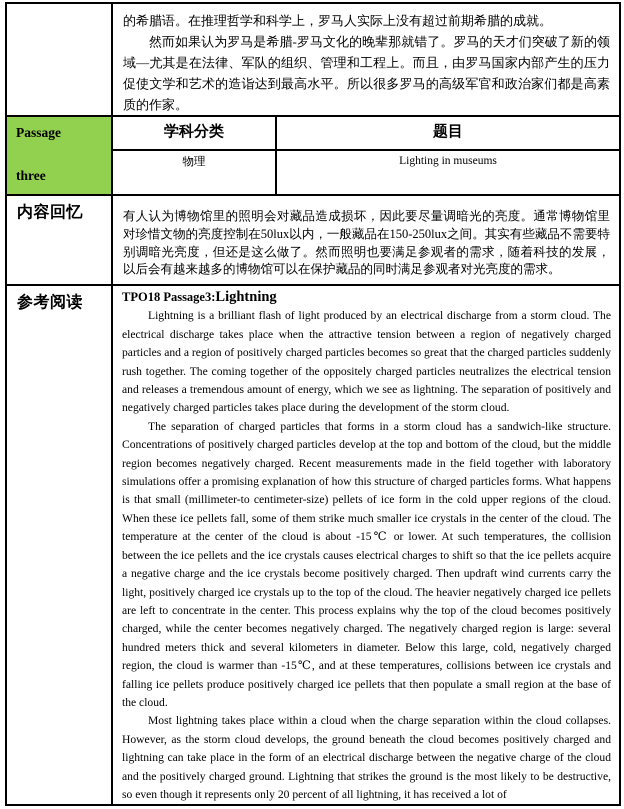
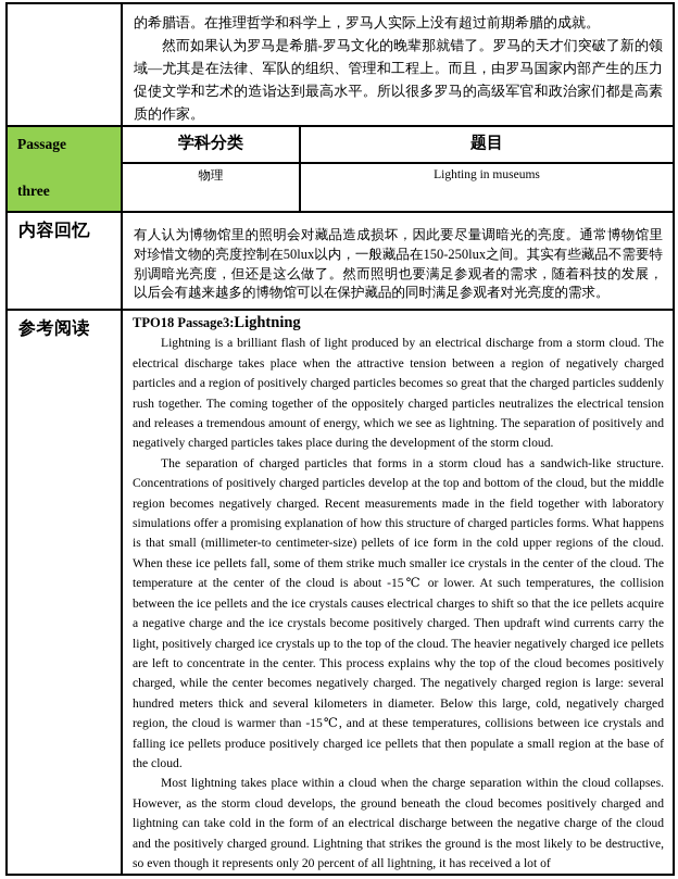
  	的希腊语。在推理哲学和科学上，罗马人实际上没有超过前期希腊的成就。 然而如果认为罗马是希腊-罗马文化的晚辈那就错了。罗马的天才们突破了新的领域—尤其是在法律、军队的组织、管理和工程上。而且，由罗马国家内部产生的压力促使文学和艺术的造诣达到最高水平。所以很多罗马的高级军官和政治家们都是高素质的作家。
  Passage three	学科分类	题目
  物理	Lighting in museums
  内容回忆	有人认为博物馆里的照明会对藏品造成损坏，因此要尽量调暗光的亮度。通常博物馆里对珍惜文物的亮度控制在50lux以内，一般藏品在150-250lux之间。其实有些藏品不需要特别调暗光亮度，但还是这么做了。然而照明也要满足参观者的需求，随着科技的发展，以后会有越来越多的博物馆可以在保护藏品的同时满足参观者对光亮度的需求。
- 参考阅读	TPO18 Passage3:Lightning Lightning is a brilliant flash of light produced by an electrical discharge from a storm cloud. The electrical discharge takes place when the attractive tension between a region of negatively charged particles and a region of positively charged particles becomes so great that the charged particles suddenly rush together. The coming together of the oppositely charged particles neutralizes the electrical tension and releases a tremendous amount of energy, which we see as lightning. The separation of positively and negatively charged particles takes place during the development of the storm cloud. The separation of charged particles that forms in a storm cloud has a sandwich-like structure. Concentrations of positively charged particles develop at the top and bottom of the cloud, but the middle region becomes negatively charged. Recent measurements made in the field together with laboratory simulations offer a promising explanation of how this structure of charged particles forms. What happens is that small (millimeter-to centimeter-size) pellets of ice form in the cold upper regions of the cloud. When these ice pellets fall, some of them strike much smaller ice crystals in the center of the cloud. The temperature at the center of the cloud is about -15℃ or lower. At such temperatures, the collision between the ice pellets and the ice crystals causes electrical charges to shift so that the ice pellets acquire a negative charge and the ice crystals become positively charged. Then updraft wind currents carry the light, positively charged ice crystals up to the top of the cloud. The heavier negatively charged ice pellets are left to concentrate in the center. This process explains why the top of the cloud becomes positively charged, while the center becomes negatively charged. The negatively charged region is large: several hundred meters thick and several kilometers in diameter. Below this large, cold, negatively charged region, the cloud is warmer than -15℃, and at these temperatures, collisions between ice crystals and falling ice pellets produce positively charged ice pellets that then populate a small region at the base of the cloud. Most lightning takes place within a cloud when the charge separation within the cloud collapses. However, as the storm cloud develops, the ground beneath the cloud becomes positively charged and lightning can take place in the form of an electrical discharge between the negative charge of the cloud and the positively charged ground. Lightning that strikes the ground is the most likely to be destructive, so even though it represents only 20 percent of all lightning, it has received a lot of
+ 参考阅读	TPO18 Passage3:Lightning Lightning is a brilliant flash of light produced by an electrical discharge from a storm cloud. The electrical discharge takes place when the attractive tension between a region of negatively charged particles and a region of positively charged particles becomes so great that the charged particles suddenly rush together. The coming together of the oppositely charged particles neutralizes the electrical tension and releases a tremendous amount of energy, which we see as lightning. The separation of positively and negatively charged particles takes place during the development of the storm cloud. The separation of charged particles that forms in a storm cloud has a sandwich-like structure. Concentrations of positively charged particles develop at the top and bottom of the cloud, but the middle region becomes negatively charged. Recent measurements made in the field together with laboratory simulations offer a promising explanation of how this structure of charged particles forms. What happens is that small (millimeter-to centimeter-size) pellets of ice form in the cold upper regions of the cloud. When these ice pellets fall, some of them strike much smaller ice crystals in the center of the cloud. The temperature at the center of the cloud is about -15℃ or lower. At such temperatures, the collision between the ice pellets and the ice crystals causes electrical charges to shift so that the ice pellets acquire a negative charge and the ice crystals become positively charged. Then updraft wind currents carry the light, positively charged ice crystals up to the top of the cloud. The heavier negatively charged ice pellets are left to concentrate in the center. This process explains why the top of the cloud becomes positively charged, while the center becomes negatively charged. The negatively charged region is large: several hundred meters thick and several kilometers in diameter. Below this large, cold, negatively charged region, the cloud is warmer than -15℃, and at these temperatures, collisions between ice crystals and falling ice pellets produce positively charged ice pellets that then populate a small region at the base of the cloud. Most lightning takes place within a cloud when the charge separation within the cloud collapses. However, as the storm cloud develops, the ground beneath the cloud becomes positively charged and lightning can take cold in the form of an electrical discharge between the negative charge of the cloud and the positively charged ground. Lightning that strikes the ground is the most likely to be destructive, so even though it represents only 20 percent of all lightning, it has received a lot of
